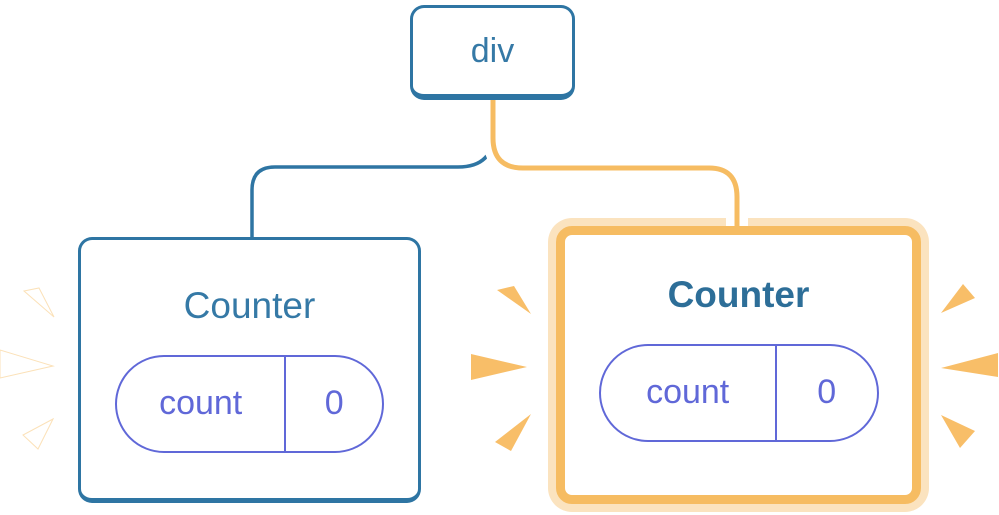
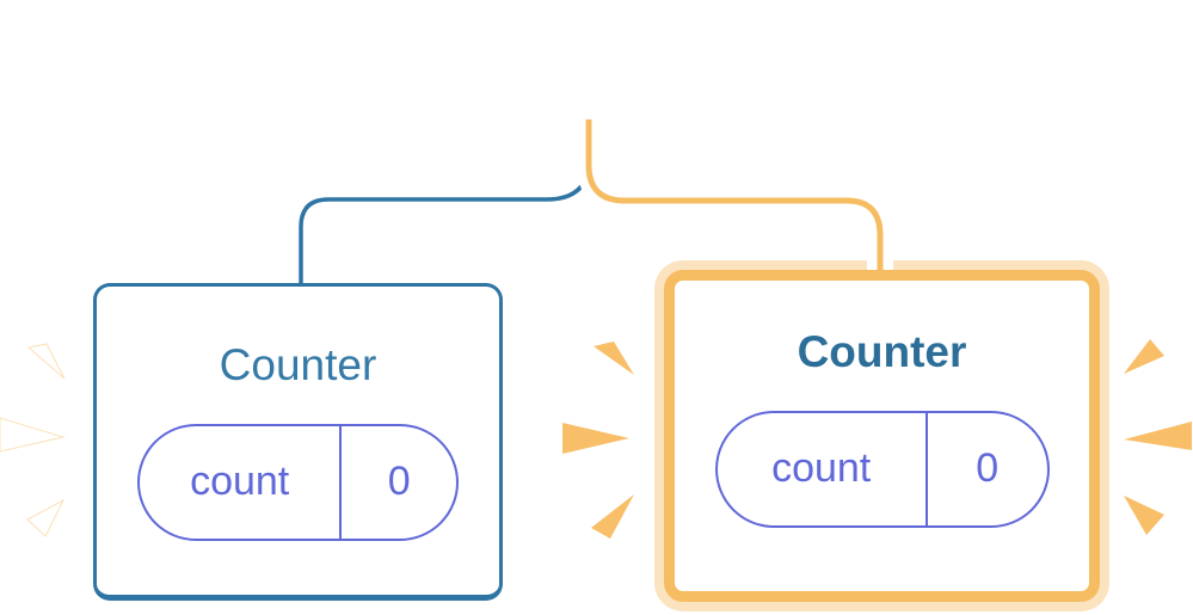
- div
  Counter
  count
  0
  Counter
  count
  0
